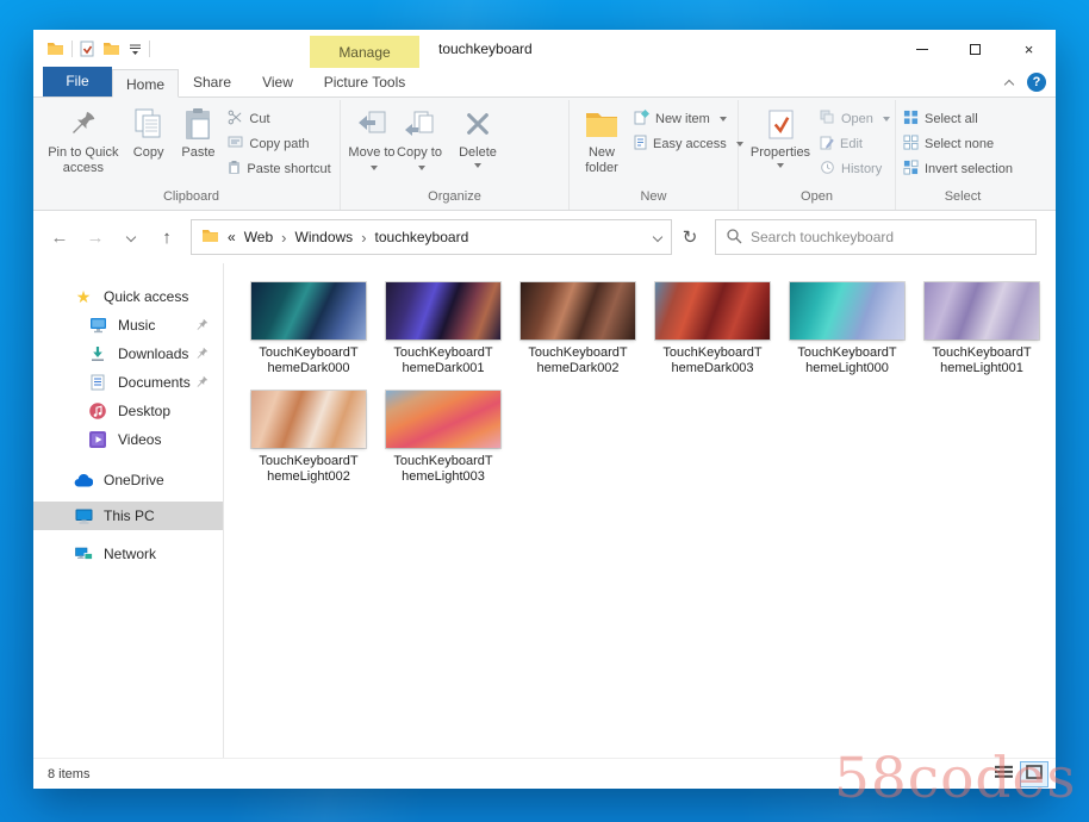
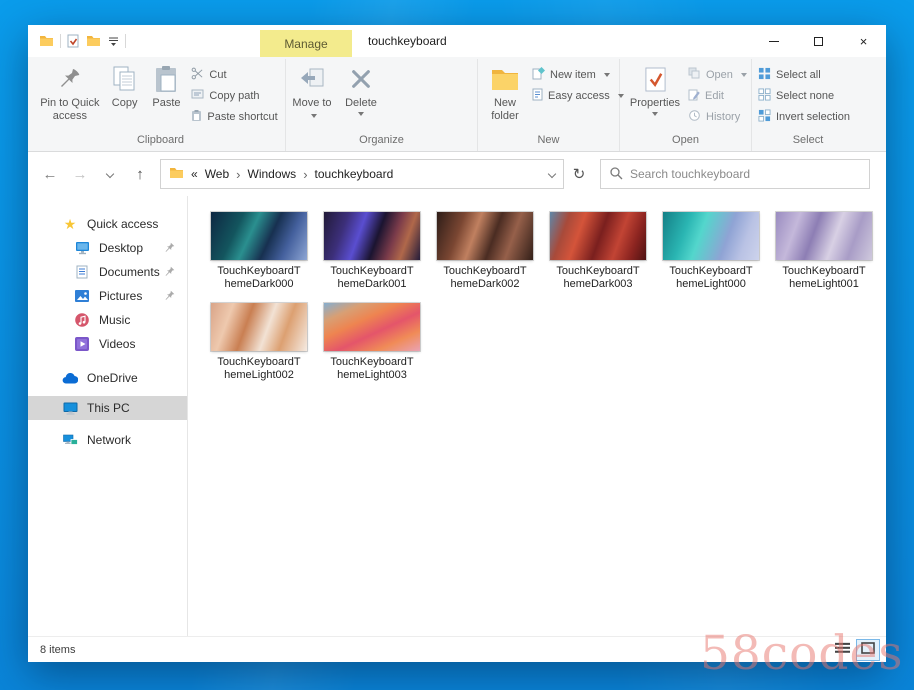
  Manage
  touchkeyboard
  ×
- File
- Home
- Share
- View
- Picture Tools
- ?
  Pin to Quick access
  Copy
  Paste
  Cut
  Copy path
  Paste shortcut
  Clipboard
  Move to
- Copy to
  Delete
  Organize
  New folder
  New item
  Easy access
  New
  Properties
  Open
  Edit
  History
  Open
  Select all
  Select none
  Invert selection
  Select
  ←
  →
  ↑
  «
  Web
  ›
  Windows
  ›
  touchkeyboard
  ↻
  Search touchkeyboard
  ★
  Quick access
- Music
+ Desktop
- Downloads
  Documents
+ Pictures
- Desktop
+ Music
  Videos
  OneDrive
  This PC
  Network
  TouchKeyboardT
  hemeDark000
  TouchKeyboardT
  hemeDark001
  TouchKeyboardT
  hemeDark002
  TouchKeyboardT
  hemeDark003
  TouchKeyboardT
  hemeLight000
  TouchKeyboardT
  hemeLight001
  TouchKeyboardT
  hemeLight002
  TouchKeyboardT
  hemeLight003
  8 items
  58codes
